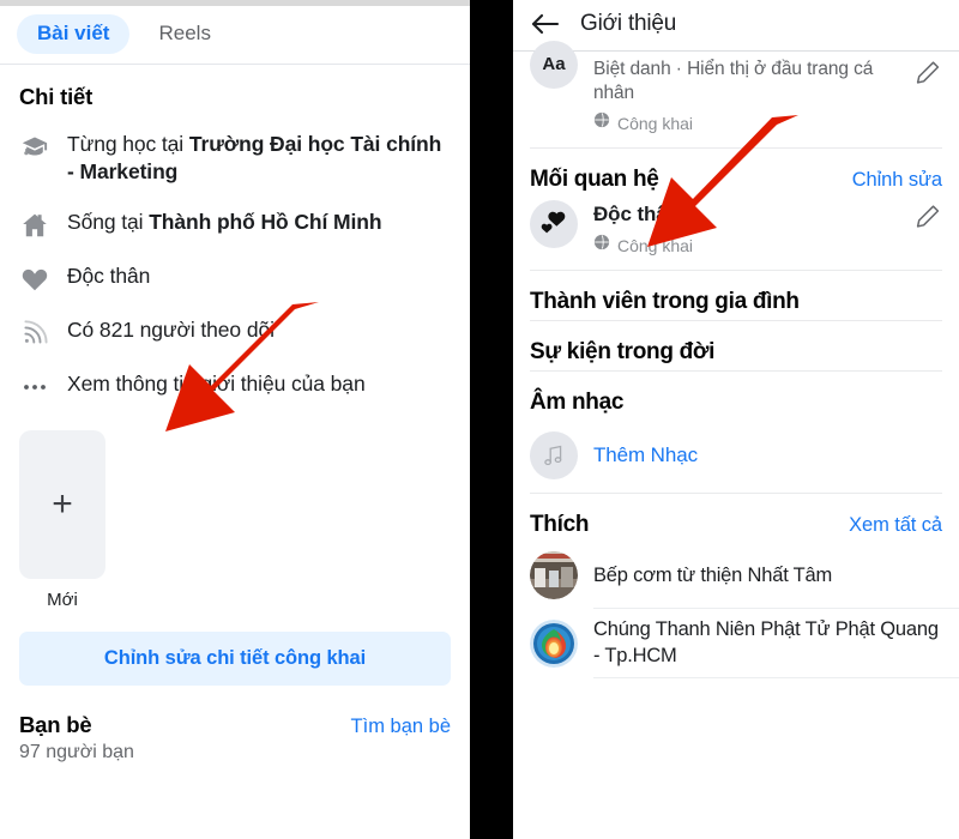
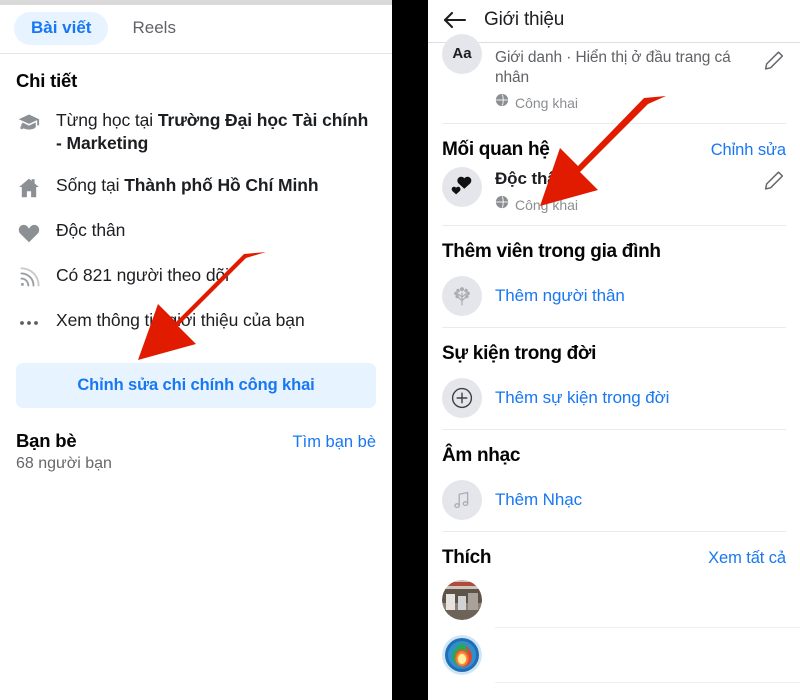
  Bài viết
  Reels
  Chi tiết
  Từng học tại Trường Đại học Tài chính - Marketing
  Sống tại Thành phố Hồ Chí Minh
  Độc thân
  Có 821 người theo dõ
  Xem thông tiới thiệu của bạn
- +
- Mới
- Chỉnh sửa chi tiết công khai
+ Chỉnh sửa chi chính công khai
  Bạn bè
- 97 người bạn
+ 68 người bạn
  Tìm bạn bè
  Giới thiệu
  Aa
- Biệt danh · Hiển thị ở đầu trang cá nhân
+ Giới danh · Hiển thị ở đầu trang cá nhân
  Công khai
  Mối quan hệ
  Chỉnh sửa
  Độc th
  Công khai
- Thành viên trong gia đình
+ Thêm viên trong gia đình
+ Thêm người thân
  Sự kiện trong đời
+ Thêm sự kiện trong đời
  Âm nhạc
  Thêm Nhạc
  Thích
  Xem tất cả
- Bếp cơm từ thiện Nhất Tâm
- Chúng Thanh Niên Phật Tử Phật Quang - Tp.HCM
